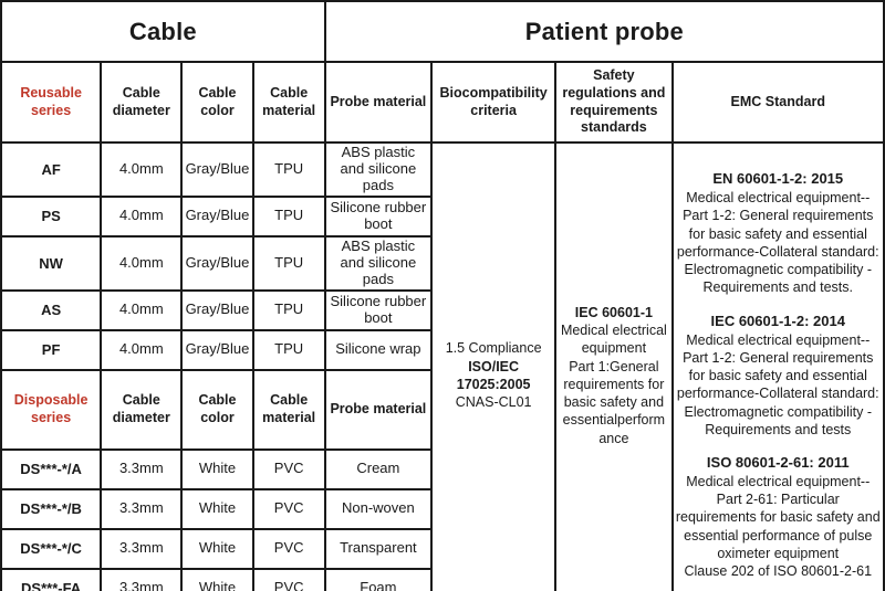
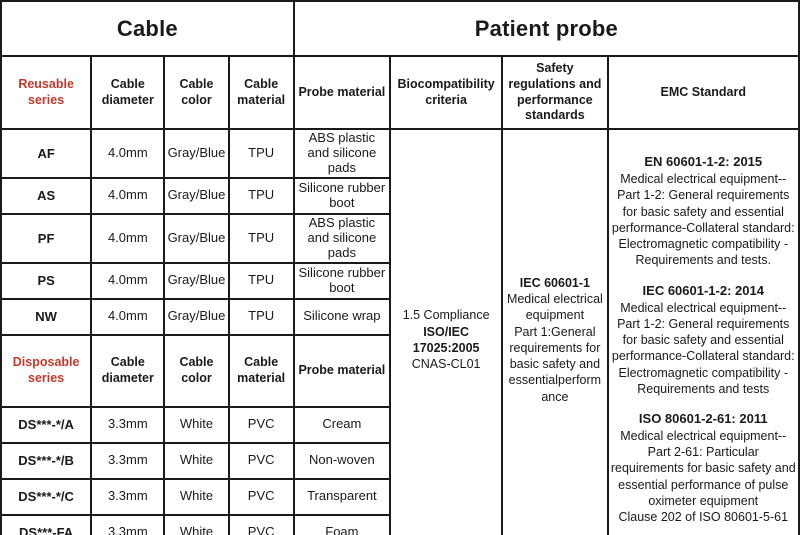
  Cable	Patient probe
- Reusable series	Cable diameter	Cable color	Cable material	Probe material	Biocompatibility criteria	Safety regulations and requirements standards	EMC Standard
+ Reusable series	Cable diameter	Cable color	Cable material	Probe material	Biocompatibility criteria	Safety regulations and performance standards	EMC Standard
- AF	4.0mm	Gray/Blue	TPU	ABS plastic and silicone pads	1.5 Compliance ISO/IEC 17025:2005 CNAS-CL01	IEC 60601-1 Medical electrical equipment Part 1:General requirements for basic safety and essentialperformance	EN 60601-1-2: 2015 Medical electrical equipment--Part 1-2: General requirements for basic safety and essential performance-Collateral standard: Electromagnetic compatibility - Requirements and tests. IEC 60601-1-2: 2014 Medical electrical equipment--Part 1-2: General requirements for basic safety and essential performance-Collateral standard: Electromagnetic compatibility - Requirements and tests ISO 80601-2-61: 2011 Medical electrical equipment--Part 2-61: Particular requirements for basic safety and essential performance of pulse oximeter equipment Clause 202 of ISO 80601-2-61
+ AF	4.0mm	Gray/Blue	TPU	ABS plastic and silicone pads	1.5 Compliance ISO/IEC 17025:2005 CNAS-CL01	IEC 60601-1 Medical electrical equipment Part 1:General requirements for basic safety and essentialperformance	EN 60601-1-2: 2015 Medical electrical equipment--Part 1-2: General requirements for basic safety and essential performance-Collateral standard: Electromagnetic compatibility - Requirements and tests. IEC 60601-1-2: 2014 Medical electrical equipment--Part 1-2: General requirements for basic safety and essential performance-Collateral standard: Electromagnetic compatibility - Requirements and tests ISO 80601-2-61: 2011 Medical electrical equipment--Part 2-61: Particular requirements for basic safety and essential performance of pulse oximeter equipment Clause 202 of ISO 80601-5-61
- PS	4.0mm	Gray/Blue	TPU	Silicone rubber boot
+ AS	4.0mm	Gray/Blue	TPU	Silicone rubber boot
- NW	4.0mm	Gray/Blue	TPU	ABS plastic and silicone pads
+ PF	4.0mm	Gray/Blue	TPU	ABS plastic and silicone pads
- AS	4.0mm	Gray/Blue	TPU	Silicone rubber boot
+ PS	4.0mm	Gray/Blue	TPU	Silicone rubber boot
- PF	4.0mm	Gray/Blue	TPU	Silicone wrap
+ NW	4.0mm	Gray/Blue	TPU	Silicone wrap
  Disposable series	Cable diameter	Cable color	Cable material	Probe material
  DS***-*/A	3.3mm	White	PVC	Cream
  DS***-*/B	3.3mm	White	PVC	Non-woven
  DS***-*/C	3.3mm	White	PVC	Transparent
  DS***-FA	3.3mm	White	PVC	Foam
